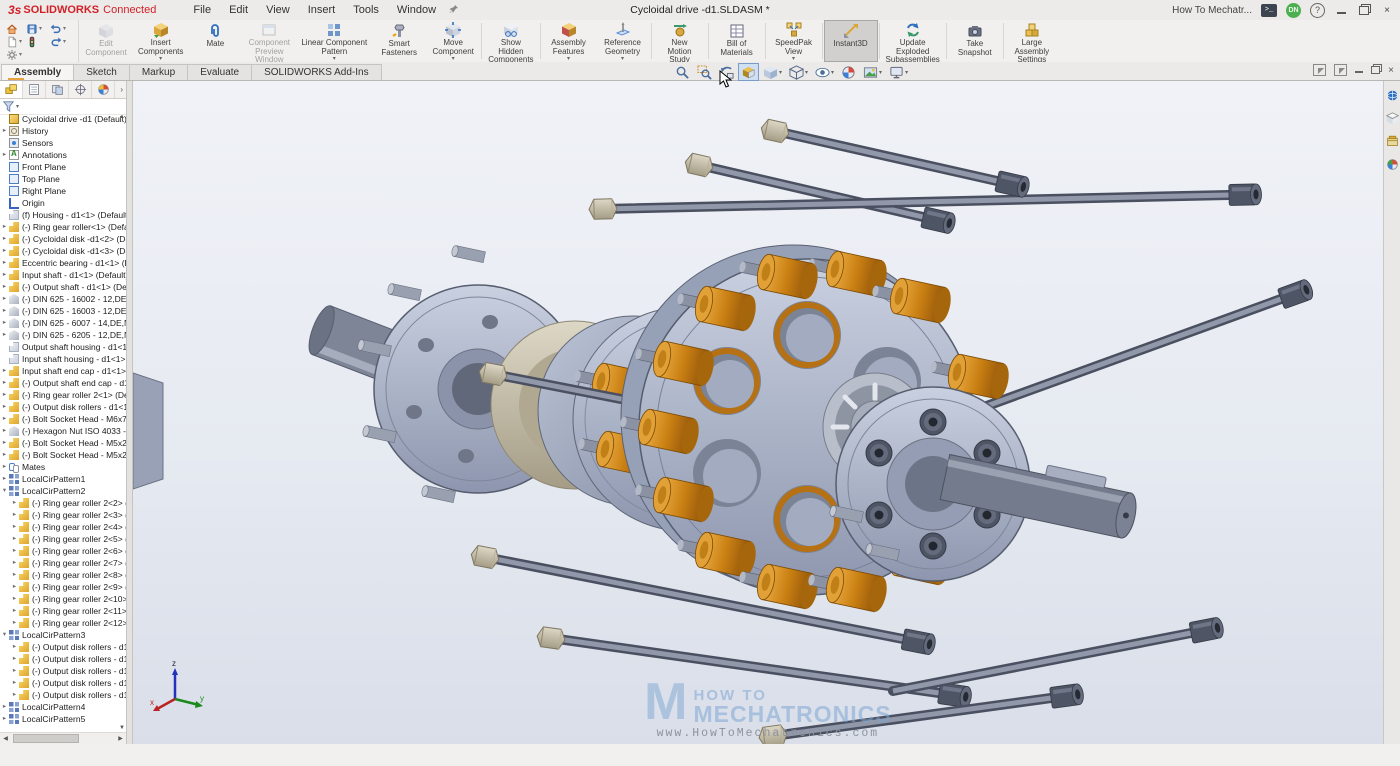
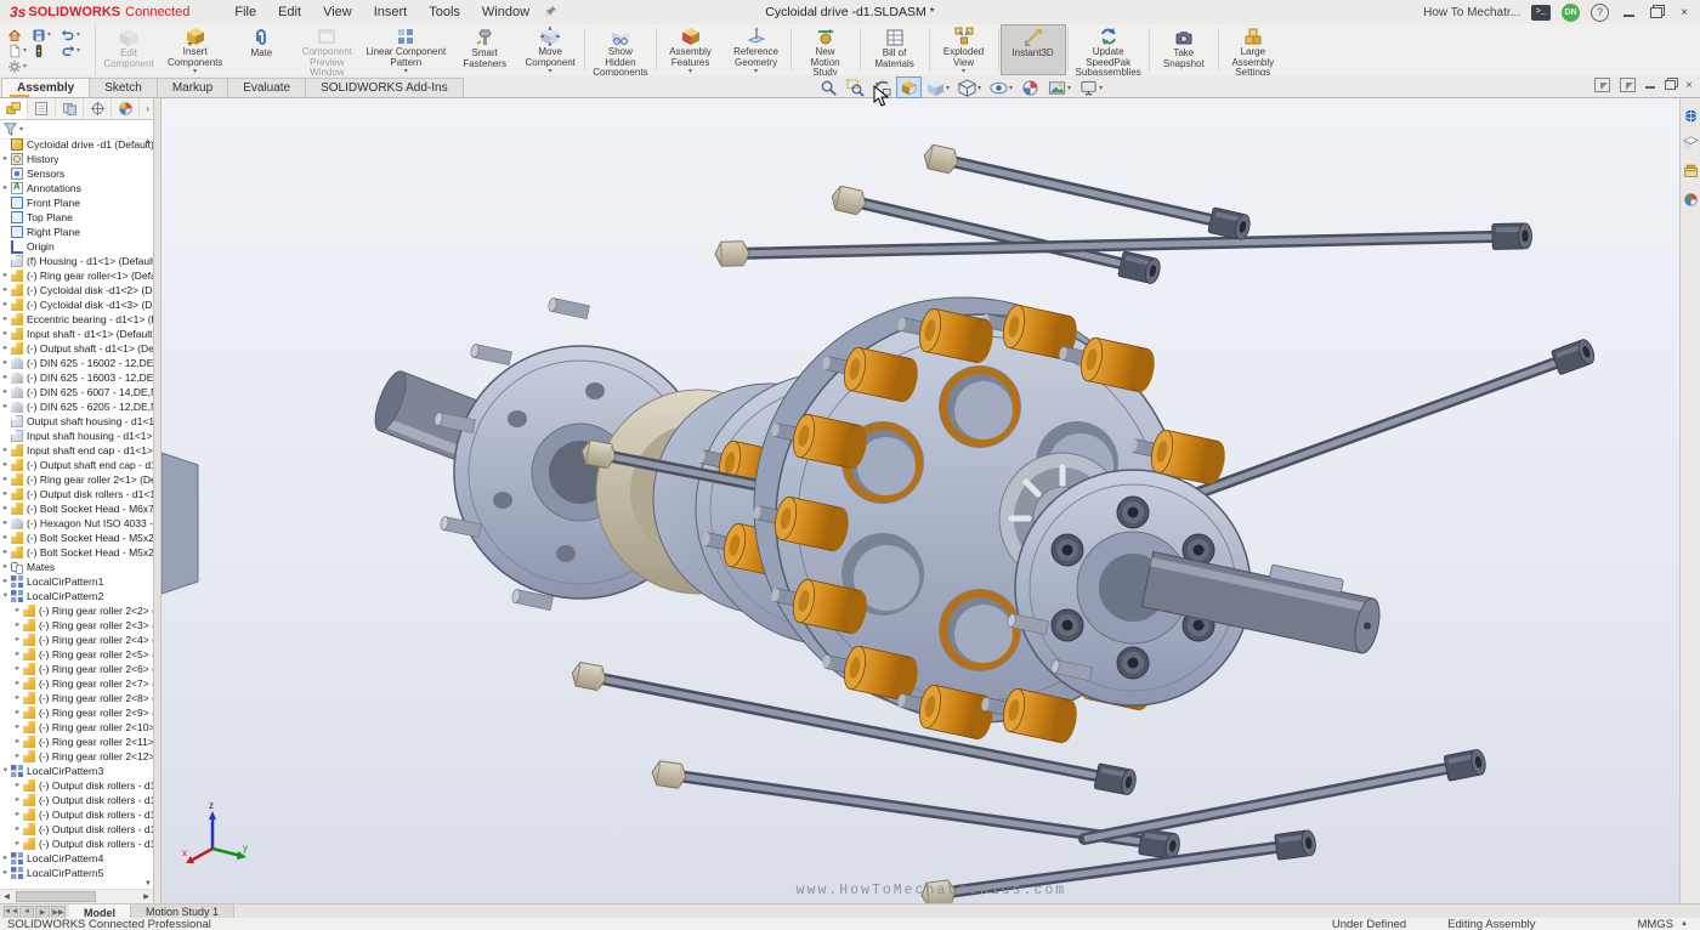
  3s
  SOLIDWORKS
  Connected
  File
  Edit
  View
  Insert
  Tools
  Window
  Cycloidal drive -d1.SLDASM *
  How To Mechatr...
  >_
  ?
  ×
  Edit
  Component
  Insert
  Components
  Mate
  Component
  Preview
  Window
  Linear Component
  Pattern
  Smart
  Fasteners
  Move
  Component
  Show
  Hidden
  Components
  Assembly
  Features
  Reference
  Geometry
  New
  Motion
  Study
  Bill of
  Materials
- SpeedPak
+ Exploded
  View
  Instant3D
  Update
- Exploded
+ SpeedPak
  Subassemblies
  Take
  Snapshot
  Large
  Assembly
  Settings
  Assembly
  Sketch
  Markup
  Evaluate
  SOLIDWORKS Add-Ins
  ×
  ›
  Cycloidal drive -d1 (Default)
  History
  Sensors
  Annotations
  Front Plane
  Top Plane
  Right Plane
  Origin
  (f) Housing - d1<1> (Defaul
  (-) Ring gear roller<1> (Def
  (-) Cycloidal disk -d1<2> (D
  (-) Cycloidal disk -d1<3> (D
  Eccentric bearing - d1<1> (
  Input shaft - d1<1> (Default
  (-) Output shaft - d1<1> (De
  (-) DIN 625 - 16002 - 12,DE
  (-) DIN 625 - 16003 - 12,DE
  (-) DIN 625 - 6007 - 14,DE,
  (-) DIN 625 - 6205 - 12,DE,
  Output shaft housing - d1<1
  Input shaft housing - d1<1>
  Input shaft end cap - d1<1>
  (-) Output shaft end cap - d
  (-) Ring gear roller 2<1> (D
  (-) Output disk rollers - d1<1
  (-) Bolt Socket Head - M6x7
  (-) Hexagon Nut ISO 4033 -
  (-) Bolt Socket Head - M5x2
  (-) Bolt Socket Head - M5x2
  Mates
  LocalCirPattern1
  LocalCirPattern2
  (-) Ring gear roller 2<2>
  (-) Ring gear roller 2<3>
  (-) Ring gear roller 2<4>
  (-) Ring gear roller 2<5>
  (-) Ring gear roller 2<6>
  (-) Ring gear roller 2<7>
  (-) Ring gear roller 2<8>
  (-) Ring gear roller 2<9>
  (-) Ring gear roller 2<10>
  (-) Ring gear roller 2<11>
  (-) Ring gear roller 2<12>
  LocalCirPattern3
  (-) Output disk rollers - d
  (-) Output disk rollers - d
  (-) Output disk rollers - d
  (-) Output disk rollers - d
  (-) Output disk rollers - d
  LocalCirPattern4
  LocalCirPattern5
- M
- HOW TO
- MECHATRONICS
  www.HowToMechatronics.com
  z
  y
  x
+ Model
+ Motion Study 1
+ SOLIDWORKS Connected Professional
+ Under Defined
+ Editing Assembly
+ MMGS
